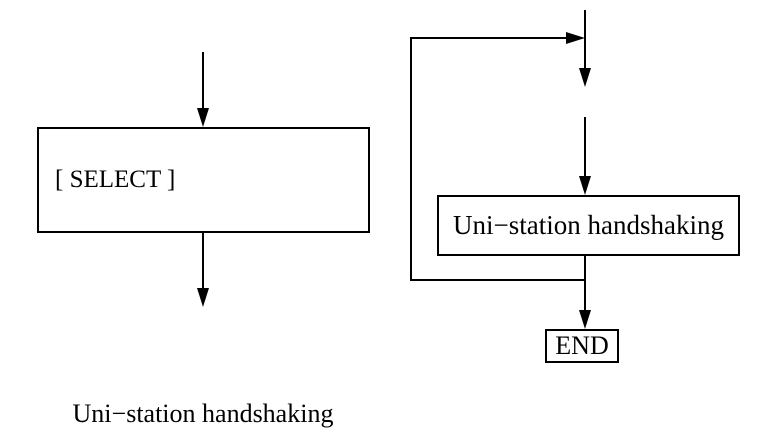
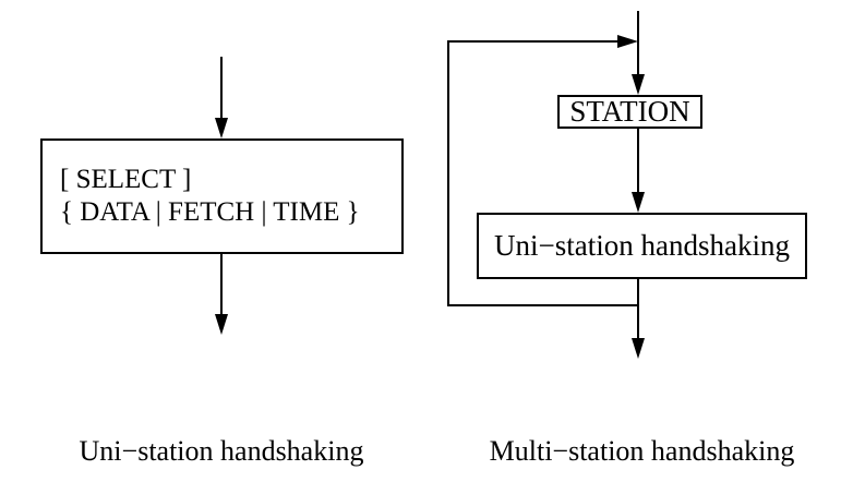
  [ SELECT ]
+ { DATA | FETCH | TIME }
+ STATION
  Uni−station handshaking
- END
  Uni−station handshaking
+ Multi−station handshaking
